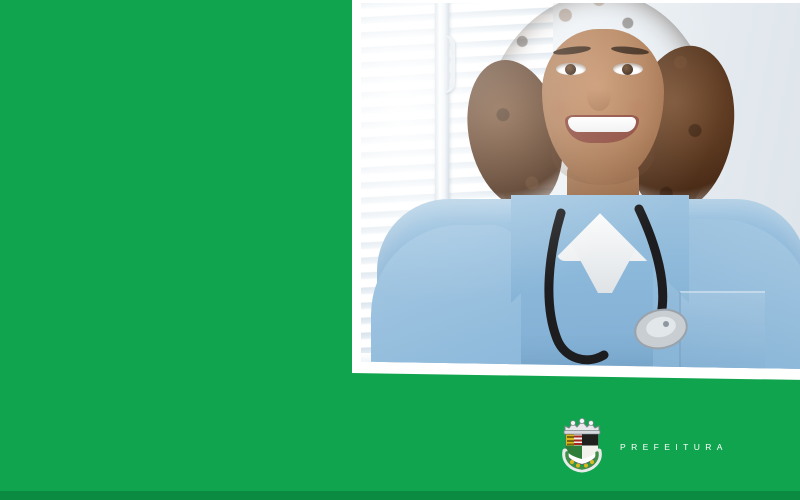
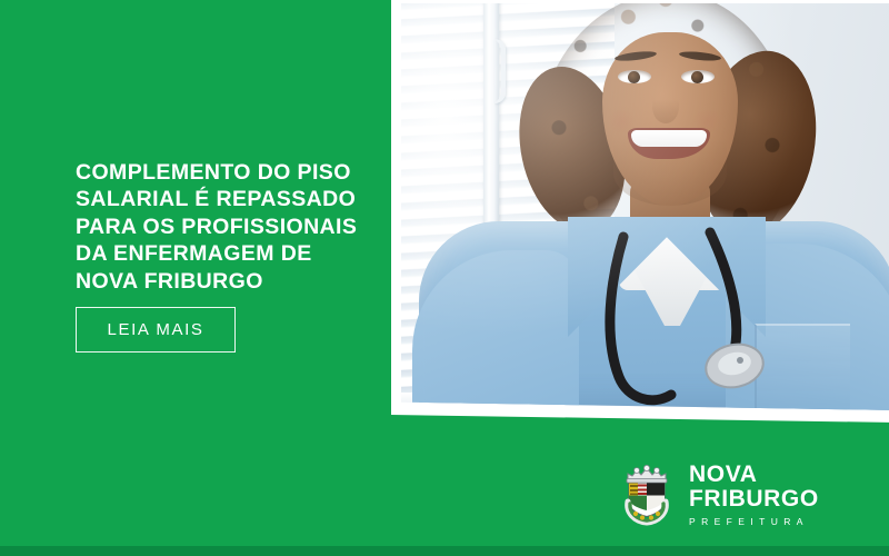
+ COMPLEMENTO DO PISO
+ SALARIAL É REPASSADO
+ PARA OS PROFISSIONAIS
+ DA ENFERMAGEM DE
+ NOVA FRIBURGO
+ LEIA MAIS
+ NOVA
+ FRIBURGO
  PREFEITURA
